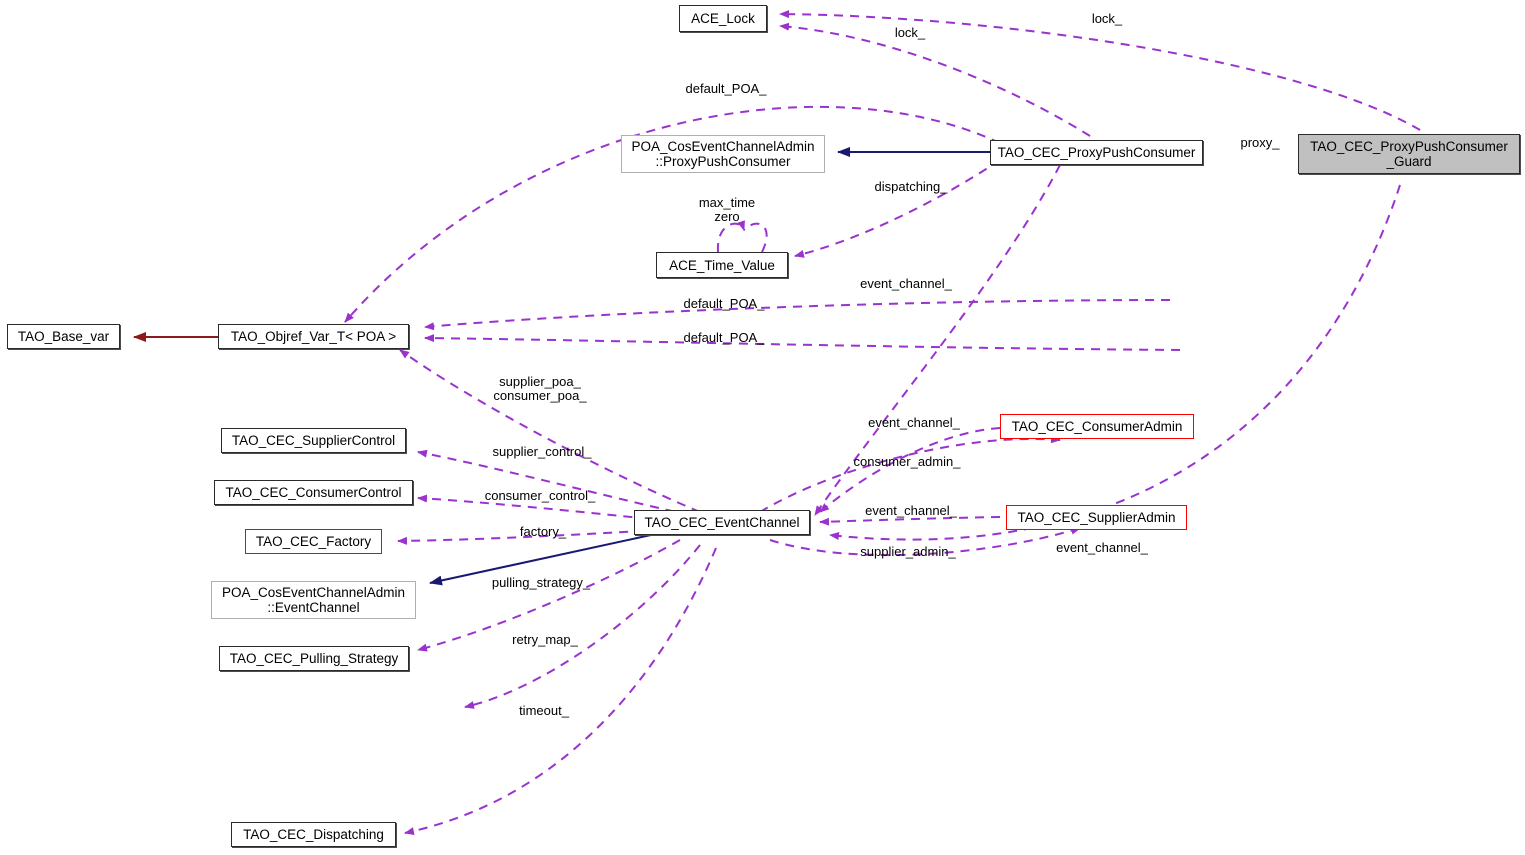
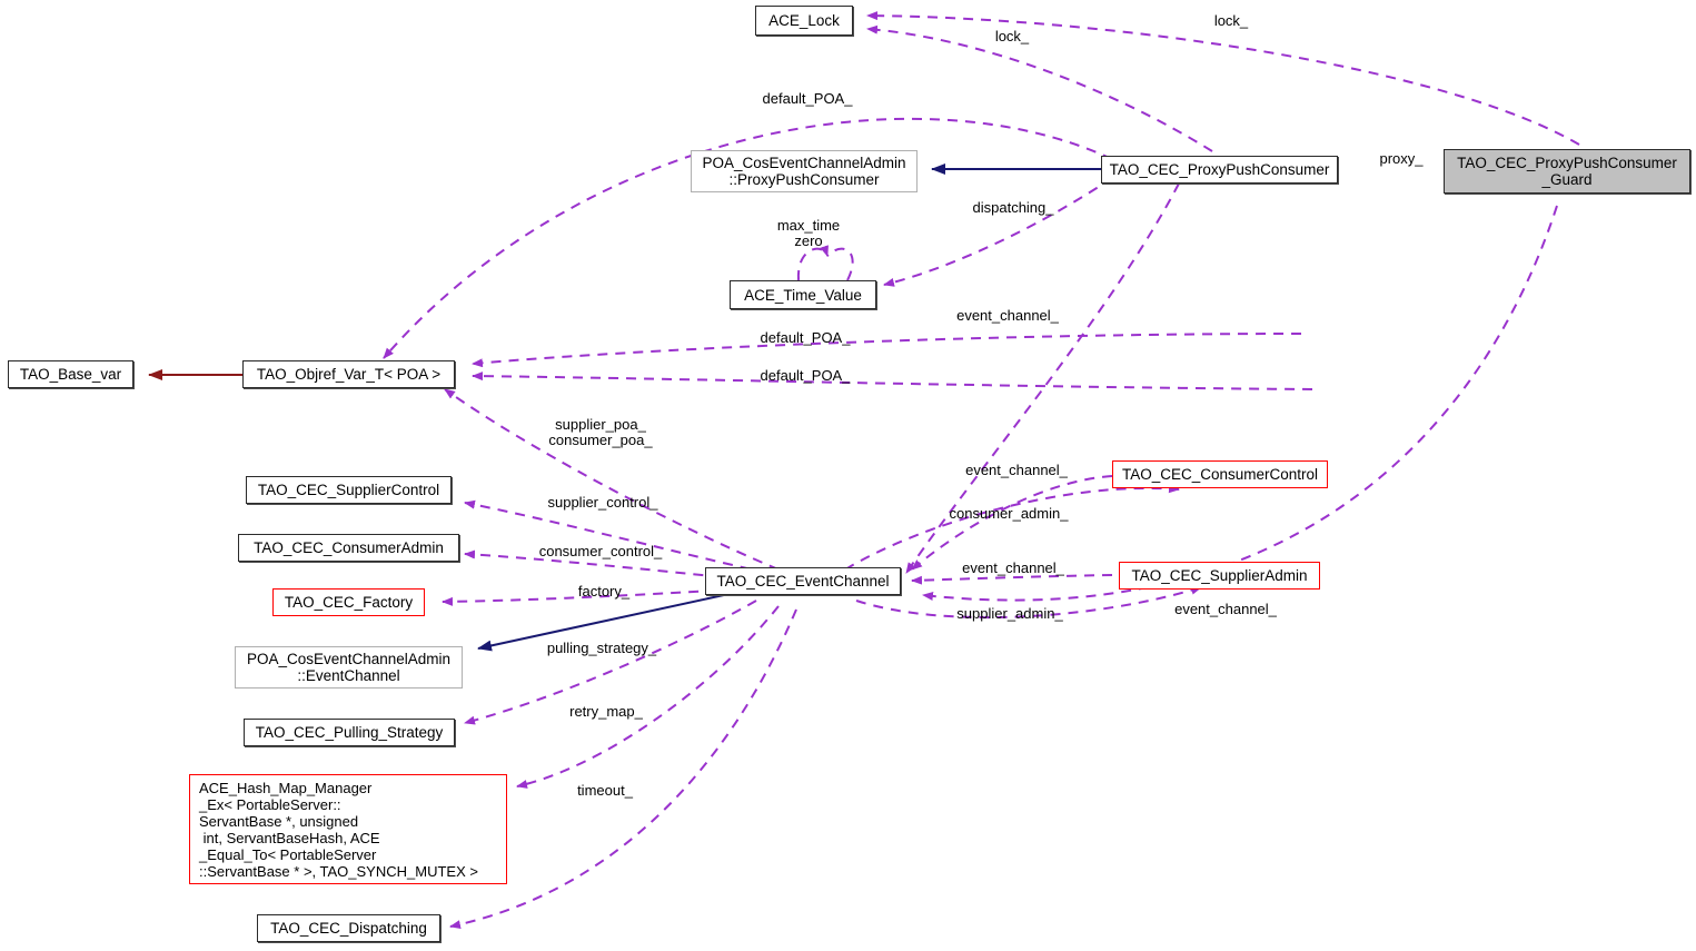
  ACE_Lock
  POA_CosEventChannelAdmin
  ::ProxyPushConsumer
  TAO_CEC_ProxyPushConsumer
  TAO_CEC_ProxyPushConsumer
  _Guard
  ACE_Time_Value
  TAO_Base_var
  TAO_Objref_Var_T< POA >
  TAO_CEC_SupplierControl
- TAO_CEC_ConsumerControl
+ TAO_CEC_ConsumerAdmin
  TAO_CEC_Factory
  POA_CosEventChannelAdmin
  ::EventChannel
  TAO_CEC_Pulling_Strategy
+ ACE_Hash_Map_Manager
+ _Ex< PortableServer::
+ ServantBase *, unsigned
+ int, ServantBaseHash, ACE
+ _Equal_To< PortableServer
+ ::ServantBase * >, TAO_SYNCH_MUTEX >
  TAO_CEC_Dispatching
  TAO_CEC_EventChannel
- TAO_CEC_ConsumerAdmin
+ TAO_CEC_ConsumerControl
  TAO_CEC_SupplierAdmin
  lock_
  lock_
  default_POA_
  proxy_
  dispatching_
  max_time
  zero
  event_channel_
  default_POA_
  default_POA_
  supplier_poa_
  consumer_poa_
  supplier_control_
  consumer_control_
  factory_
  pulling_strategy_
  retry_map_
  timeout_
  event_channel_
  consumer_admin_
  event_channel_
  supplier_admin_
  event_channel_
